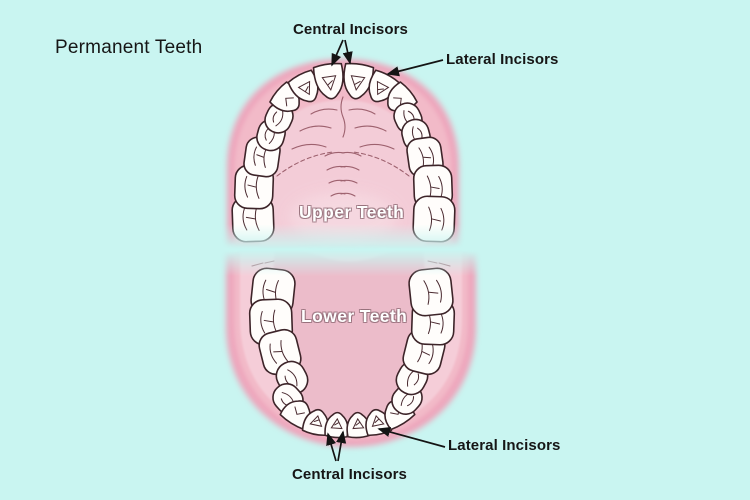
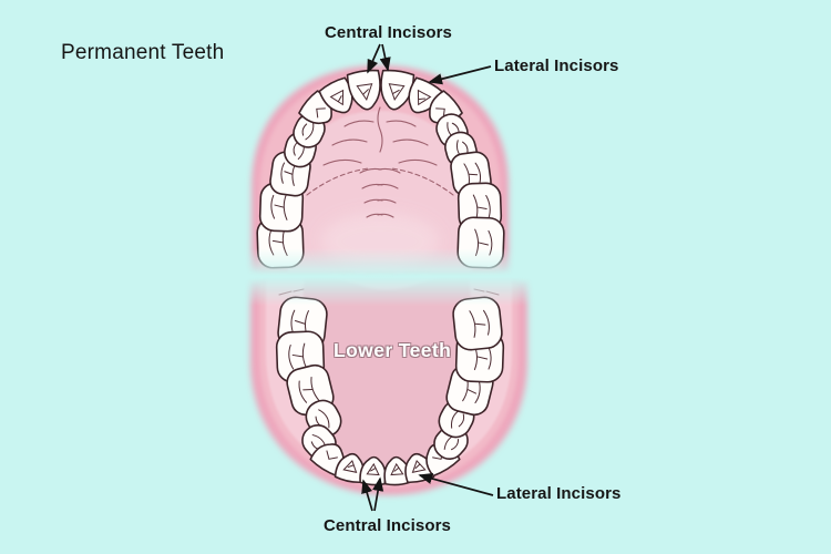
  Permanent Teeth
  Central Incisors
  Lateral Incisors
- Upper Teeth
  Lower Teeth
  Lateral Incisors
  Central Incisors
